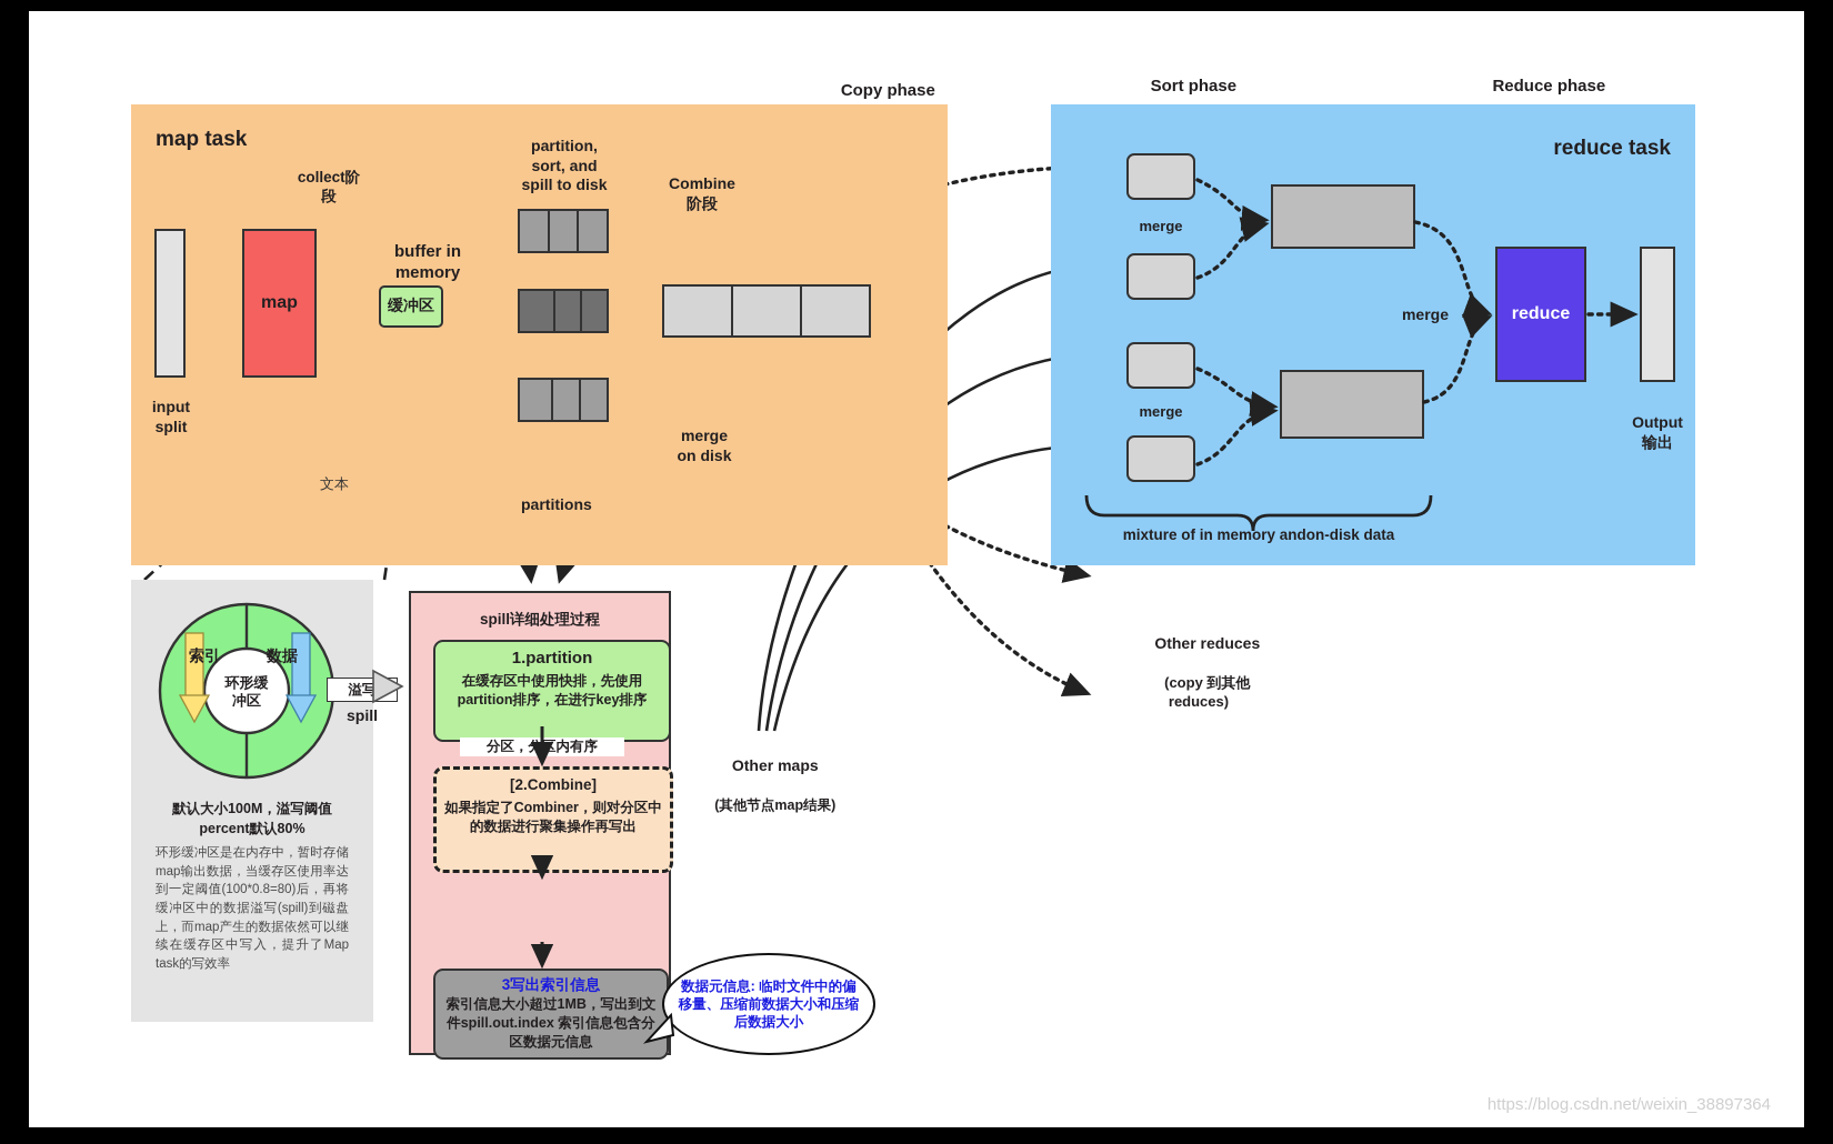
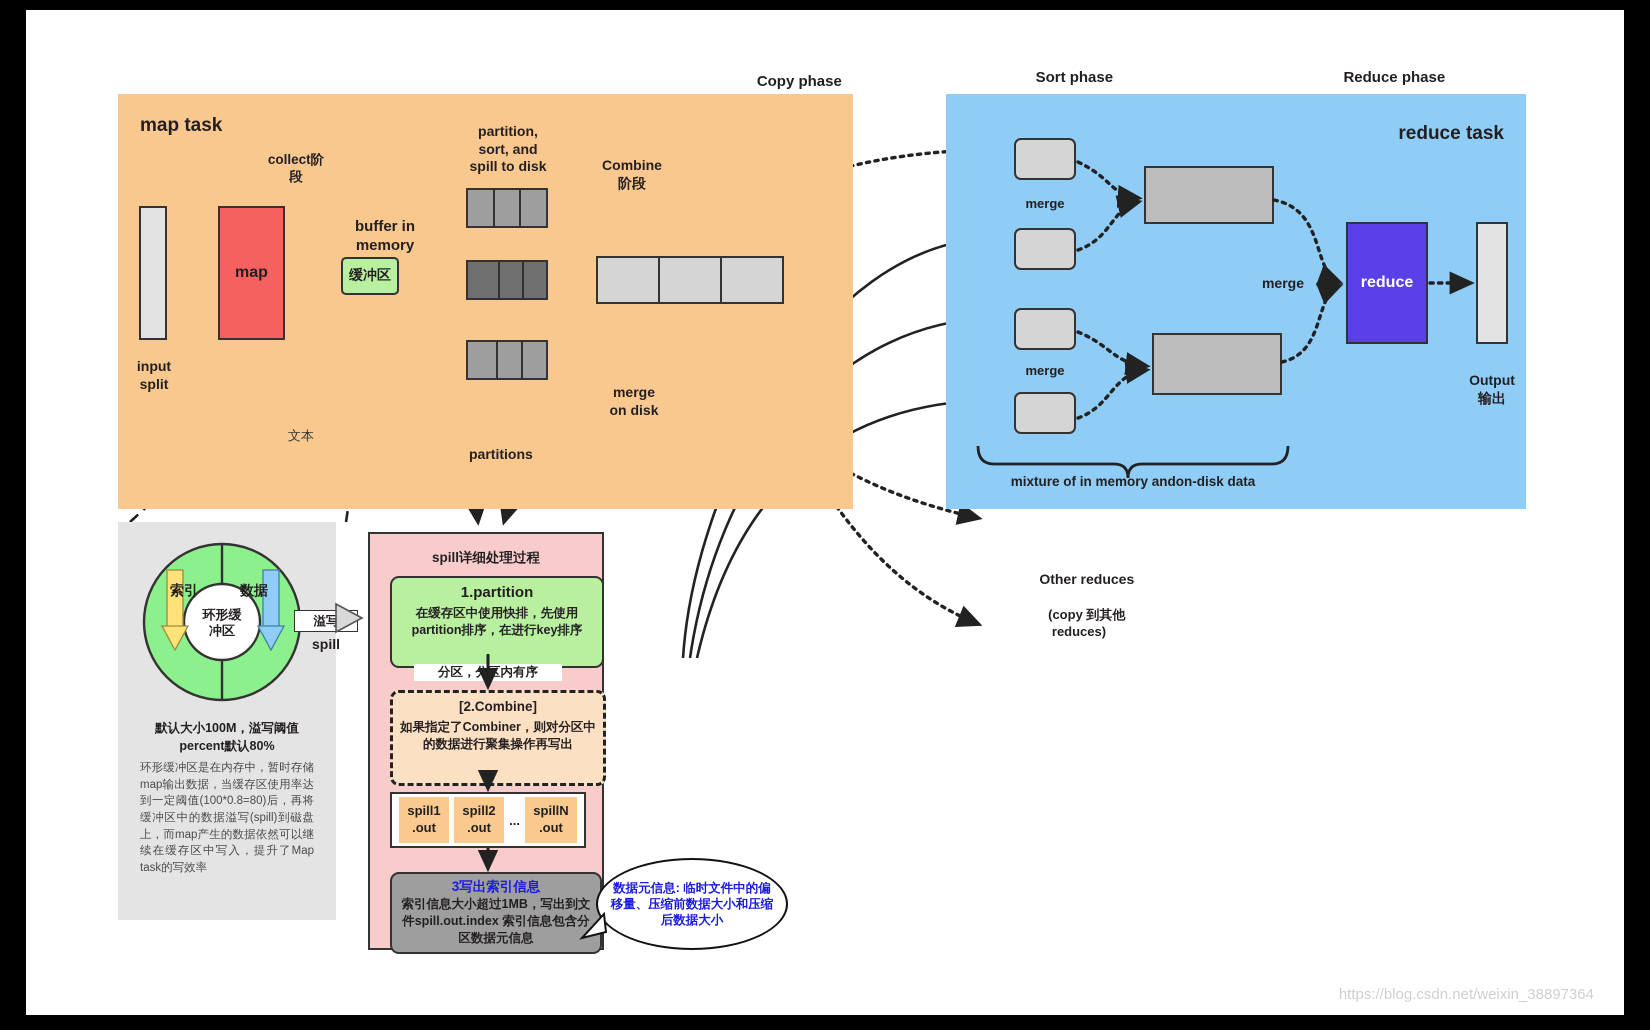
  Copy phase
  Sort phase
  Reduce phase
  map task
  input
  split
  map
  collect阶
  段
  buffer in
  memory
  缓冲区
  partition,
  sort, and
  spill to disk
  Combine
  阶段
  merge
  on disk
  partitions
  文本
  reduce task
  merge
  merge
  merge
  reduce
  Output
  输出
  mixture of in memory andon-disk data
- Other maps
- (其他节点map结果)
  Other reduces
  (copy 到其他
  reduces)
  索引
  数据
  环形缓
  冲区
  默认大小100M，溢写阈值
  percent默认80%
  环形缓冲区是在内存中，暂时存储map输出数据，当缓存区使用率达到一定阈值(100*0.8=80)后，再将缓冲区中的数据溢写(spill)到磁盘上，而map产生的数据依然可以继续在缓存区中写入，提升了Map task的写效率
  溢写
  spill
  spill详细处理过程
  1.partition
  在缓存区中使用快排，先使用partition排序，在进行key排序
  分区，分区内有序
  [2.Combine]
  如果指定了Combiner，则对分区中的数据进行聚集操作再写出
+ spill1 .out
+ spill2 .out
+ ...
+ spillN .out
  3写出索引信息
  索引信息大小超过1MB，写出到文件spill.out.index 索引信息包含分区数据元信息
  数据元信息: 临时文件中的偏移量、压缩前数据大小和压缩后数据大小
  https://blog.csdn.net/weixin_38897364
